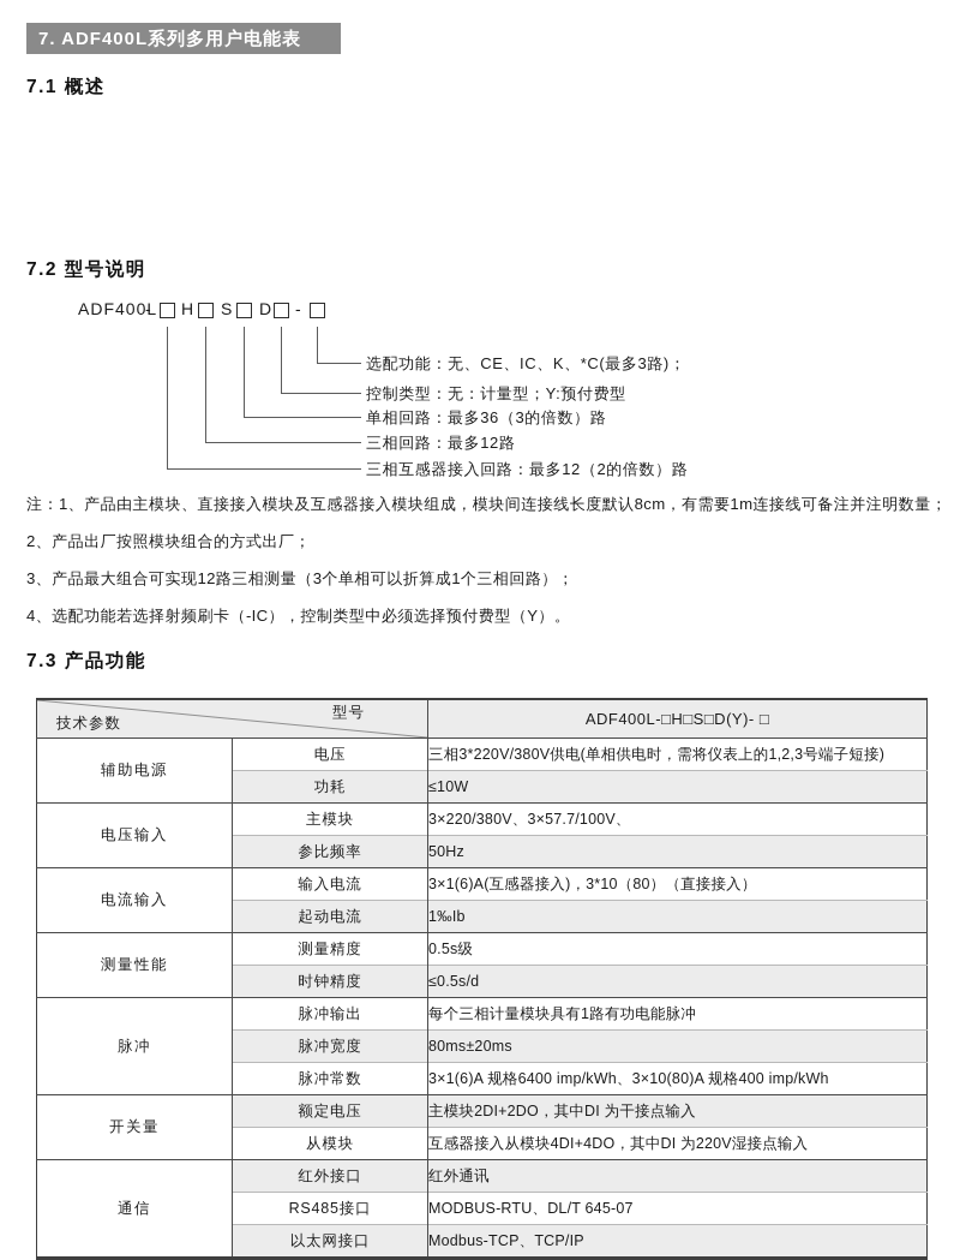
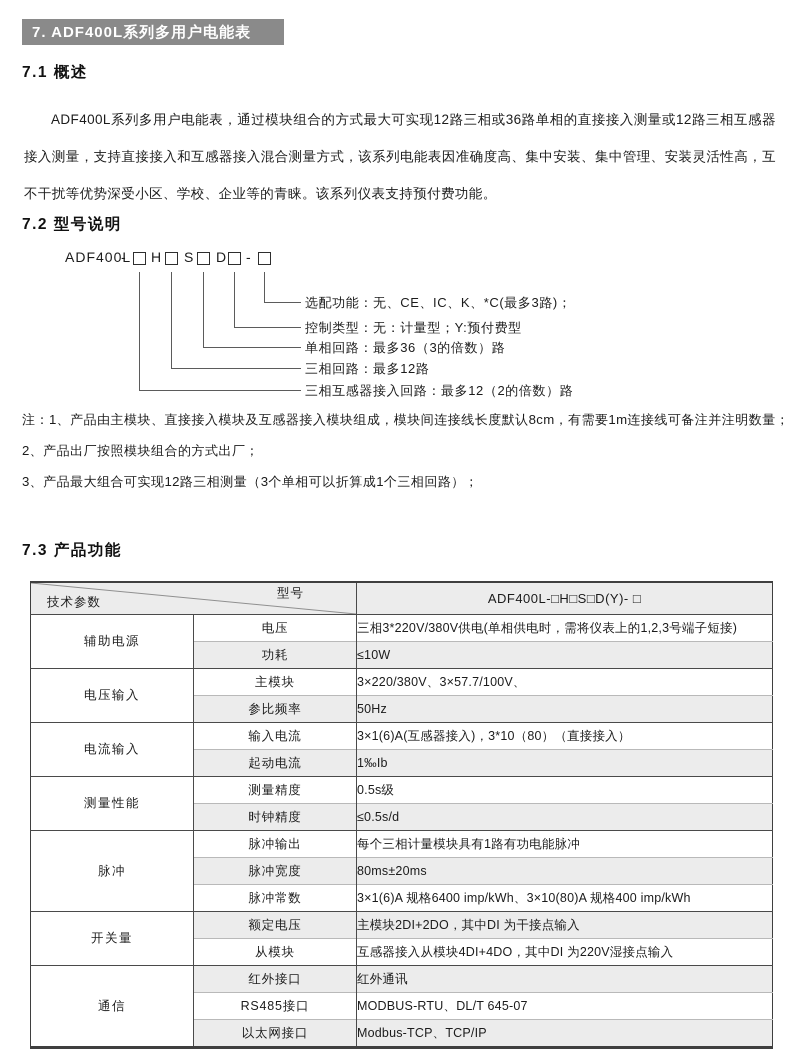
  7. ADF400L系列多用户电能表
  7.1 概述
+ ADF400L系列多用户电能表，通过模块组合的方式最大可实现12路三相或36路单相的直接接入测量或12路三相互感器接入测量，支持直接接入和互感器接入混合测量方式，该系列电能表因准确度高、集中安装、集中管理、安装灵活性高，互不干扰等优势深受小区、学校、企业等的青睐。该系列仪表支持预付费功能。
  7.2 型号说明
  ADF400L
  -
  H
  S
  D
  -
  选配功能：无、CE、IC、K、*C(最多3路)；
  控制类型：无：计量型；Y:预付费型
  单相回路：最多36（3的倍数）路
  三相回路：最多12路
  三相互感器接入回路：最多12（2的倍数）路
  注：1、产品由主模块、直接接入模块及互感器接入模块组成，模块间连接线长度默认8cm，有需要1m连接线可备注并注明数量；
  2、产品出厂按照模块组合的方式出厂；
  3、产品最大组合可实现12路三相测量（3个单相可以折算成1个三相回路）；
- 4、选配功能若选择射频刷卡（-IC），控制类型中必须选择预付费型（Y）。
  7.3 产品功能
  型号 技术参数	ADF400L-□H□S□D(Y)- □
  辅助电源	电压	三相3*220V/380V供电(单相供电时，需将仪表上的1,2,3号端子短接)
  功耗	≤10W
  电压输入	主模块	3×220/380V、3×57.7/100V、
  参比频率	50Hz
  电流输入	输入电流	3×1(6)A(互感器接入)，3*10（80）（直接接入）
  起动电流	1‰Ib
  测量性能	测量精度	0.5s级
  时钟精度	≤0.5s/d
  脉冲	脉冲输出	每个三相计量模块具有1路有功电能脉冲
  脉冲宽度	80ms±20ms
  脉冲常数	3×1(6)A 规格6400 imp/kWh、3×10(80)A 规格400 imp/kWh
  开关量	额定电压	主模块2DI+2DO，其中DI 为干接点输入
  从模块	互感器接入从模块4DI+4DO，其中DI 为220V湿接点输入
  通信	红外接口	红外通讯
  RS485接口	MODBUS-RTU、DL/T 645-07
  以太网接口	Modbus-TCP、TCP/IP
